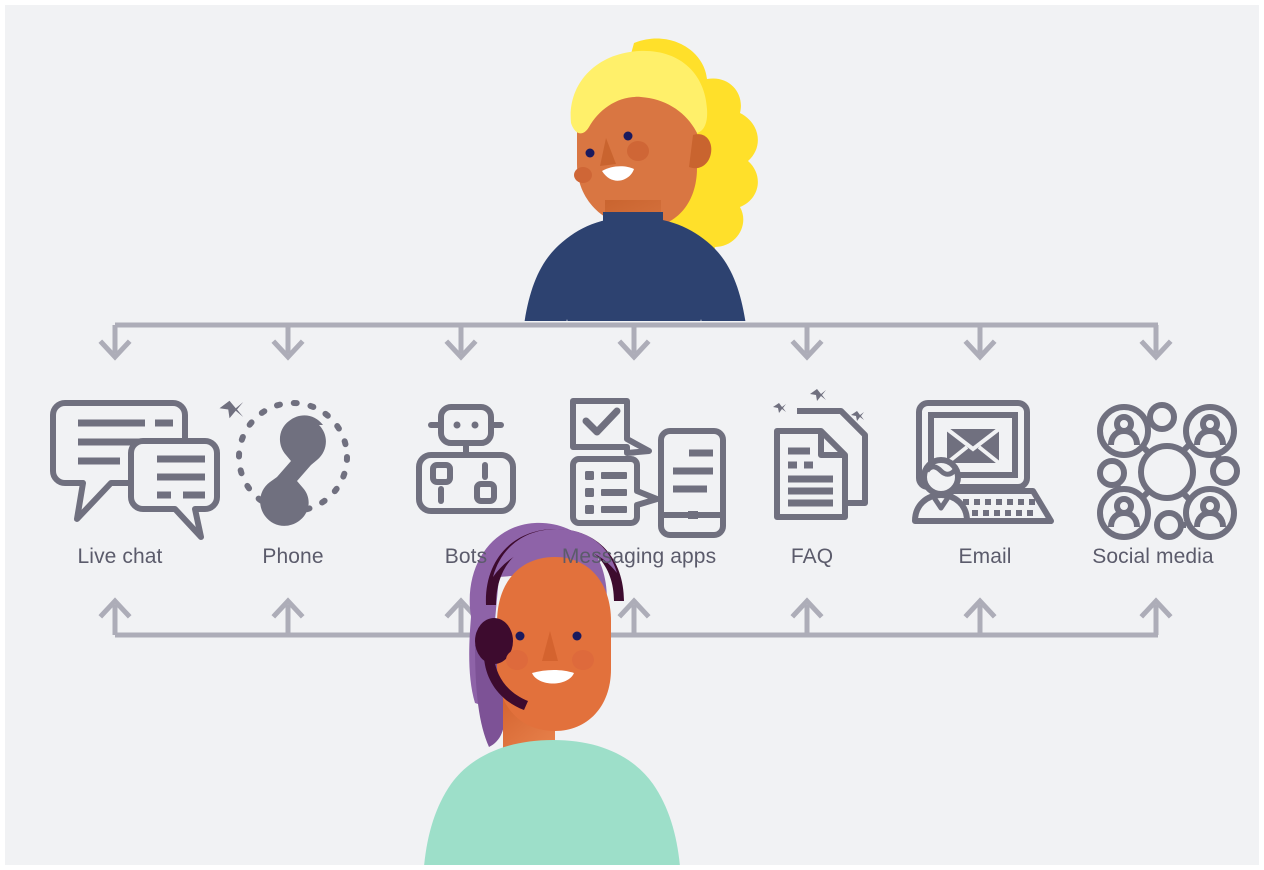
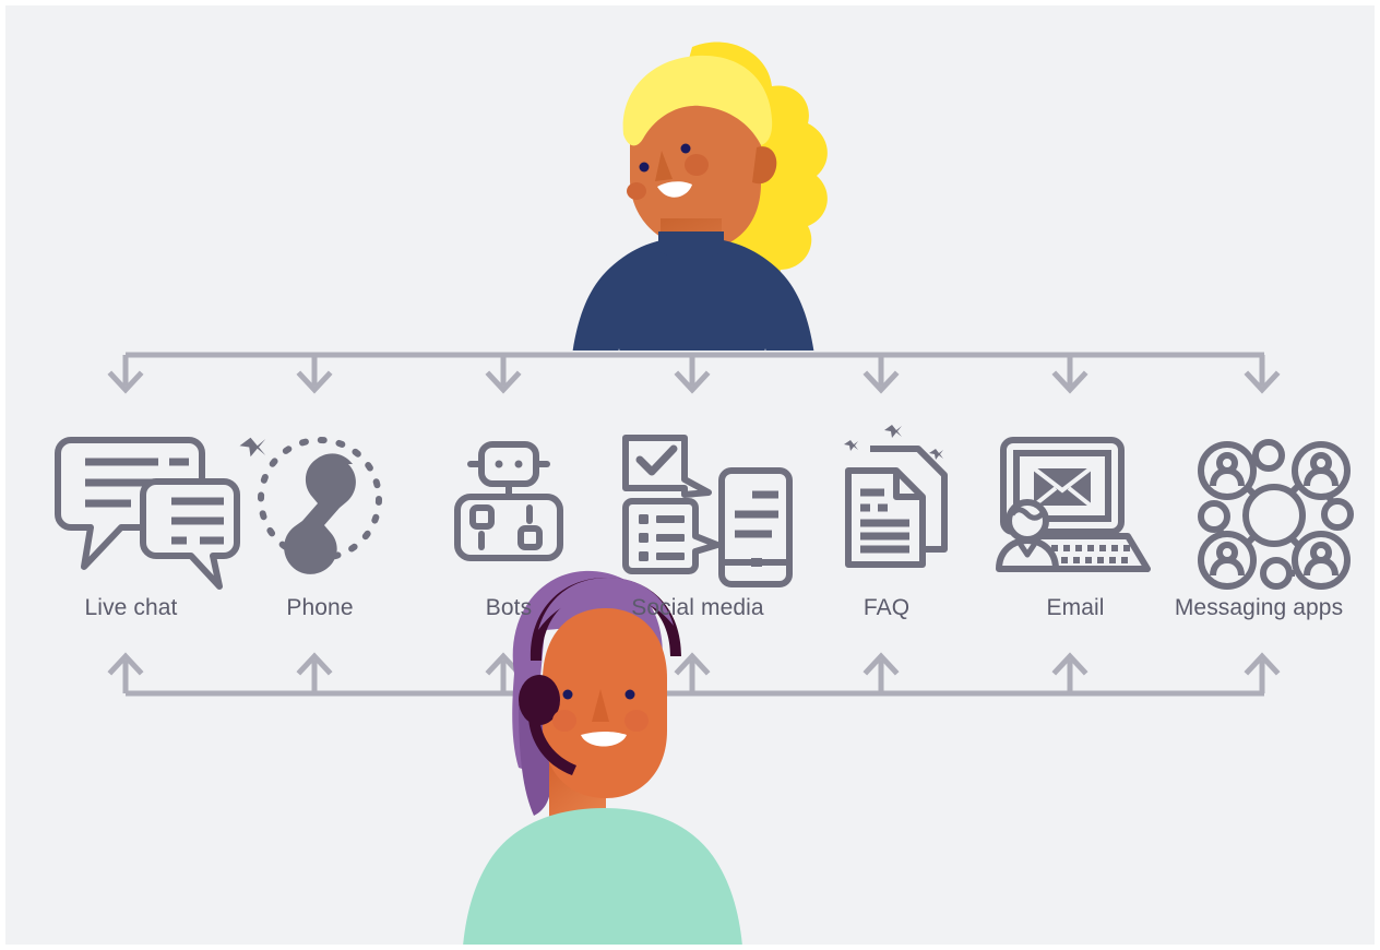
  Live chat
  Phone
  Bots
- Messaging apps
+ Social media
  FAQ
  Email
- Social media
+ Messaging apps
